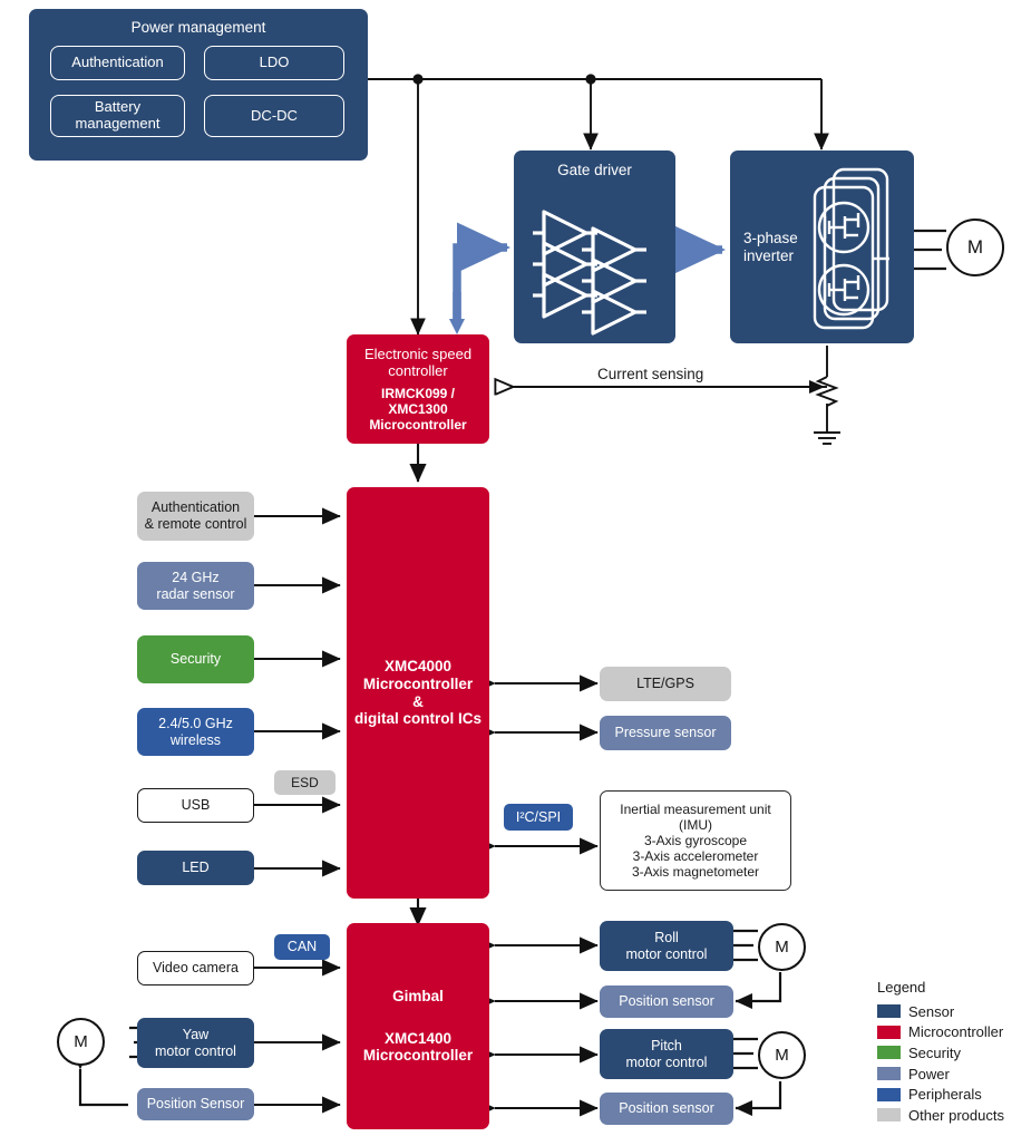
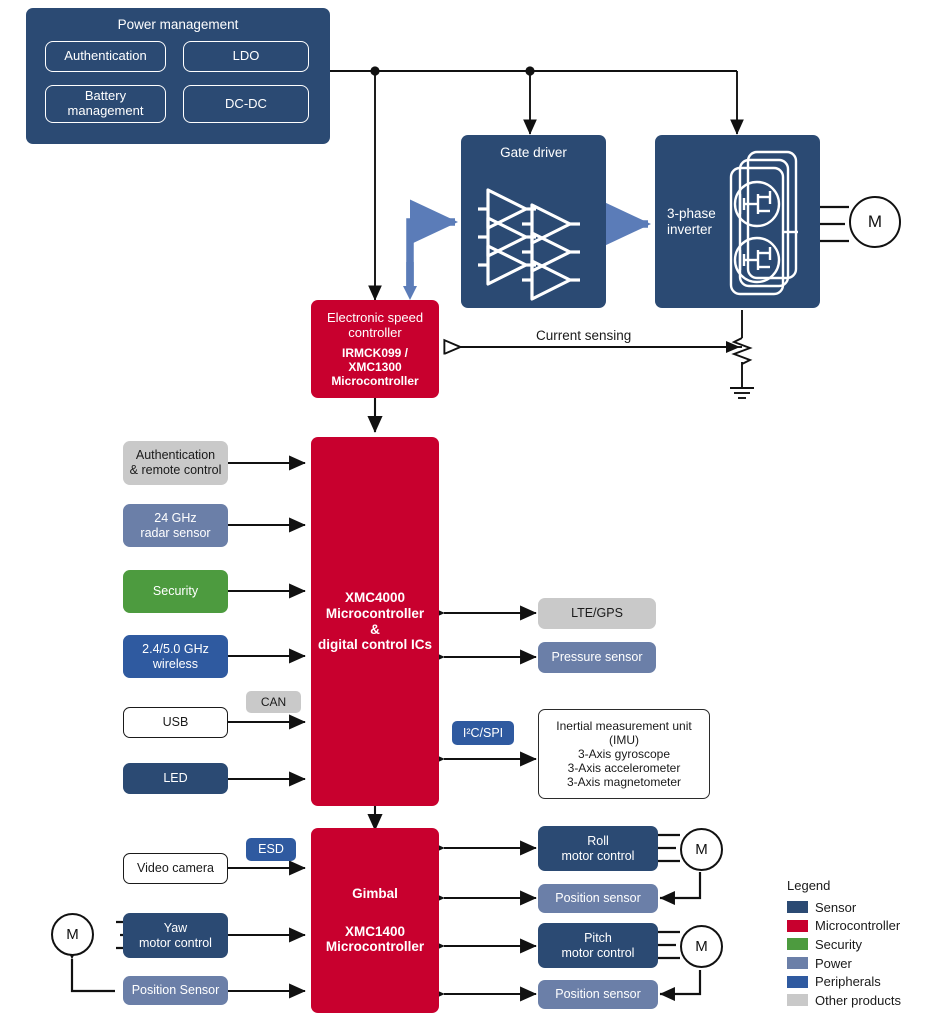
  Power management
  Authentication
  LDO
  Battery
  management
  DC-DC
  Gate driver
  3-phase
  inverter
  M
  Current sensing
  Electronic speed
  controller
  IRMCK099 / XMC1300
  Microcontroller
  XMC4000
  Microcontroller
  &
  digital control ICs
  Gimbal
  XMC1400
  Microcontroller
  Authentication
  & remote control
  24 GHz
  radar sensor
  Security
  2.4/5.0 GHz
  wireless
  USB
  LED
- ESD
+ CAN
  I²C/SPI
- CAN
+ ESD
  LTE/GPS
  Pressure sensor
  Inertial measurement unit
  (IMU)
  3-Axis gyroscope
  3-Axis accelerometer
  3-Axis magnetometer
  Roll
  motor control
  Position sensor
  Pitch
  motor control
  Position sensor
  M
  M
  Video camera
  Yaw
  motor control
  Position Sensor
  M
  Legend
  Sensor
  Microcontroller
  Security
  Power
  Peripherals
  Other products
